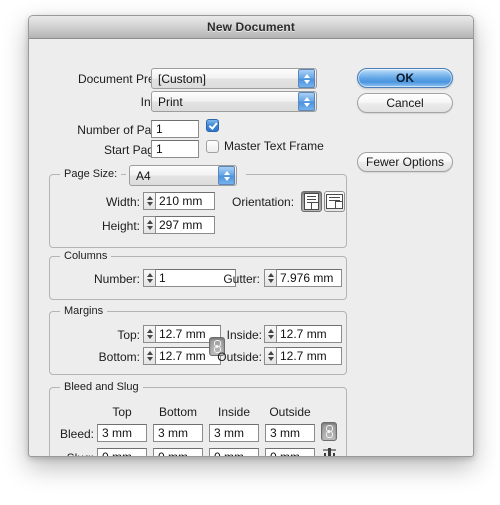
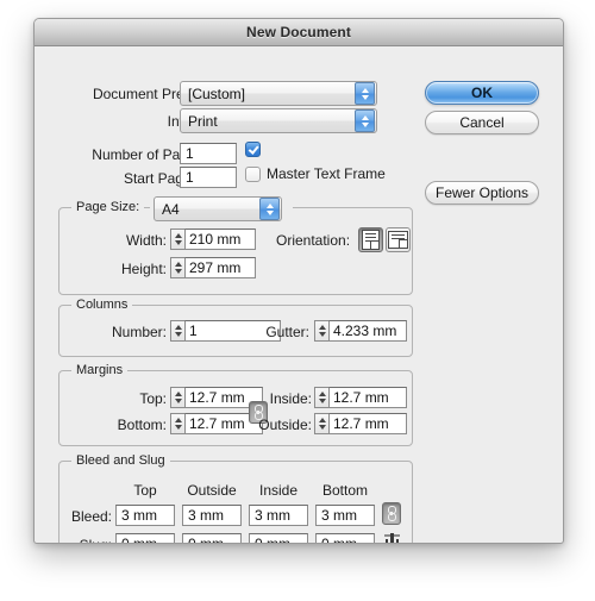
  New Document
  [Custom]
  Print
  Number of Pa
  1
  1
  Master Text Frame
  Page Size:
  A4
  Width:
  210 mm
  Height:
  297 mm
  Orientation:
  Columns
  Number:
  1
  Gutter:
- 7.976 mm
+ 4.233 mm
  Margins
  Top:
  12.7 mm
  Bottom:
  12.7 mm
  Inside:
  12.7 mm
  Outside:
  12.7 mm
  Bleed and Slug
  Top
- Bottom
+ Outside
  Inside
- Outside
+ Bottom
  Bleed:
  3 mm
  3 mm
  3 mm
  3 mm
  OK
  Cancel
  Fewer Options
